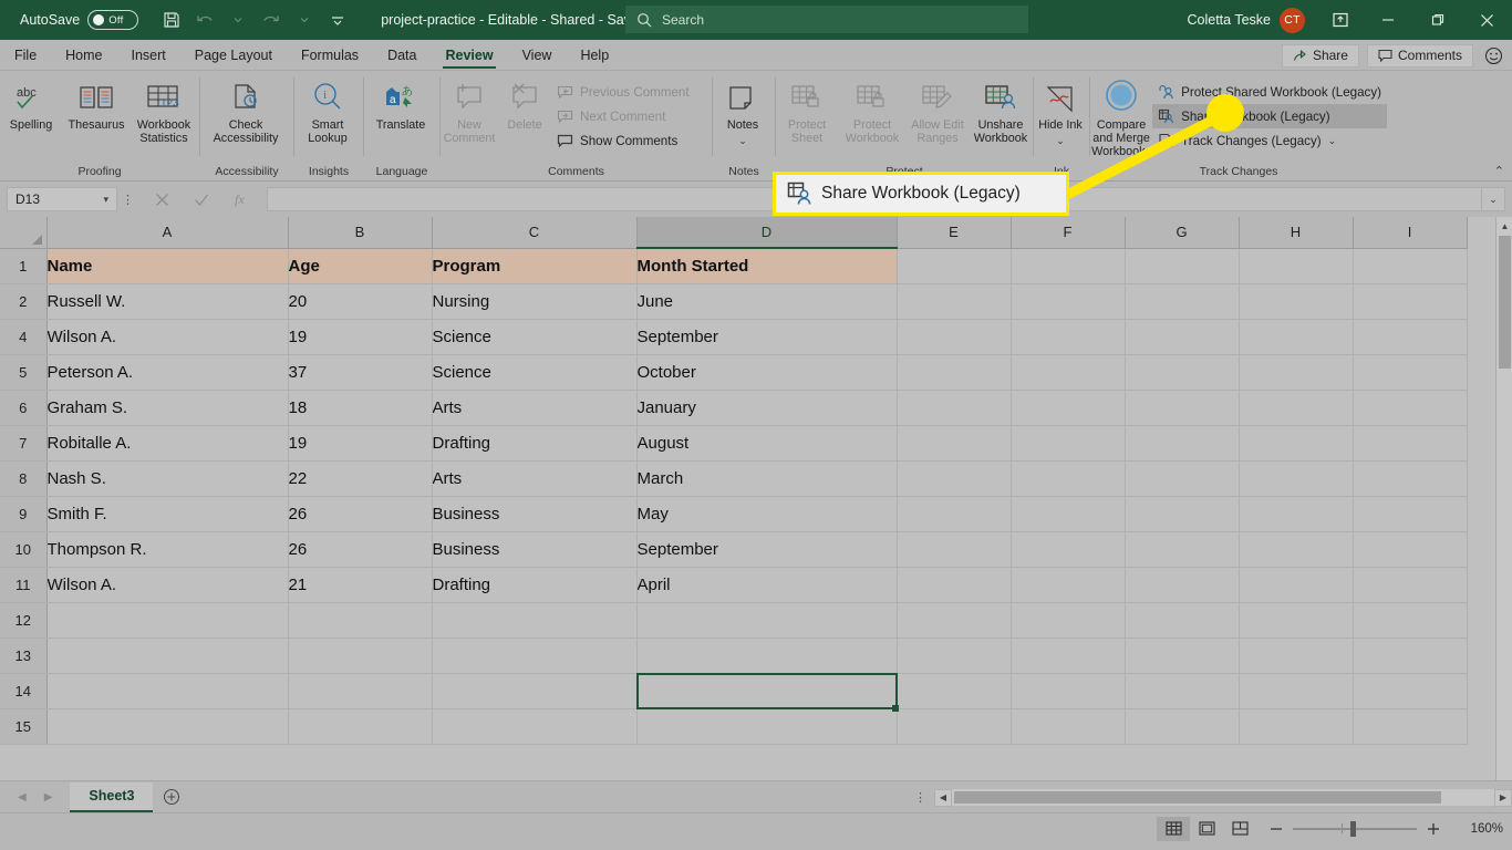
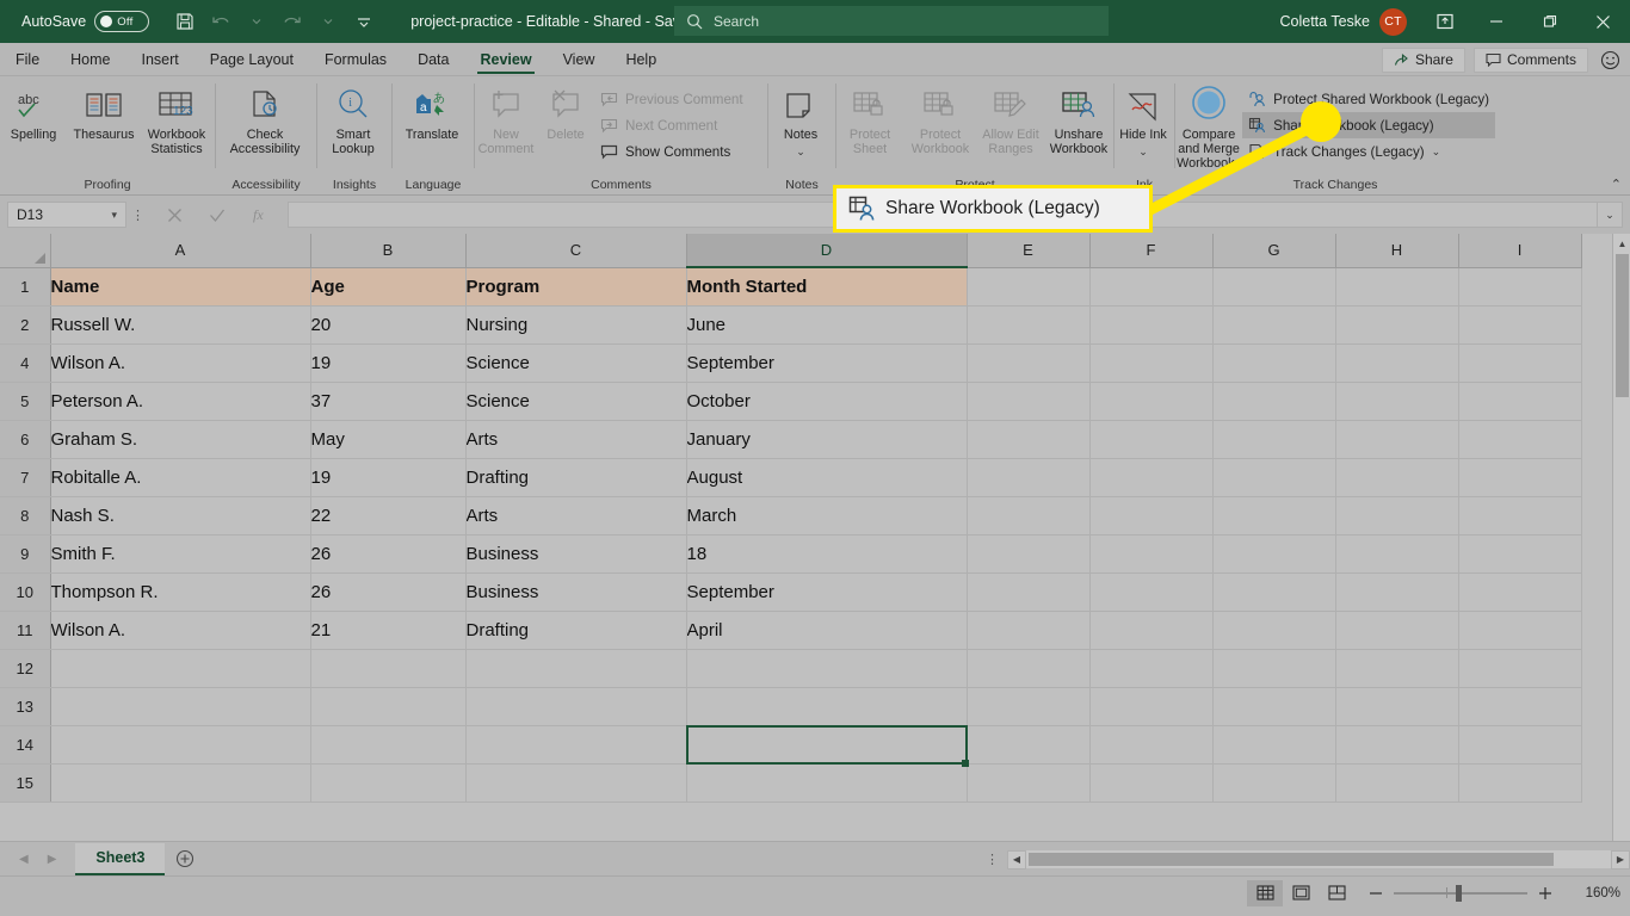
  AutoSave
  Off
  project-practice - Editable - Shared - Sa
  Search
  Coletta Teske
  CT
  File
  Home
  Insert
  Page Layout
  Formulas
  Data
  Review
  View
  Help
  Share
  Comments
  abc
  Spelling
  Thesaurus
  123
  Workbook Statistics
  Proofing
  Check Accessibility
  Accessibility
  i
  Smart Lookup
  Insights
  a
  あ
  Translate
  Language
  New Comment
  Delete
  Previous Comment
  Next Comment
  Show Comments
  Comments
  Notes
  ⌄
  Notes
  Protect Sheet
  Protect Workbook
  Allow Edit Ranges
  Unshare Workbook
  Hide Ink
  ⌄
  Compare and Merge Workboo
  Protect Shared Workbook (Legacy)
  Shakbook (Legacy)
  Track Changes (Legacy)
  ⌄
  Track Changes
  ⌃
  Share Workbook (Legacy)
  D13
  ▾
  ⋮
  fx
  ⌄
  	A	B	C	D	E	F	G	H	I
  1	Name	Age	Program	Month Started
  2	Russell W.	20	Nursing	June
  4	Wilson A.	19	Science	September
  5	Peterson A.	37	Science	October
- 6	Graham S.	18	Arts	January
+ 6	Graham S.	May	Arts	January
  7	Robitalle A.	19	Drafting	August
  8	Nash S.	22	Arts	March
- 9	Smith F.	26	Business	May
+ 9	Smith F.	26	Business	18
  10	Thompson R.	26	Business	September
  11	Wilson A.	21	Drafting	April
  12
  13
  14
  15
  ▲
  ◀
  ▶
  Sheet3
  ⋮
  ◀
  ▶
  160%
